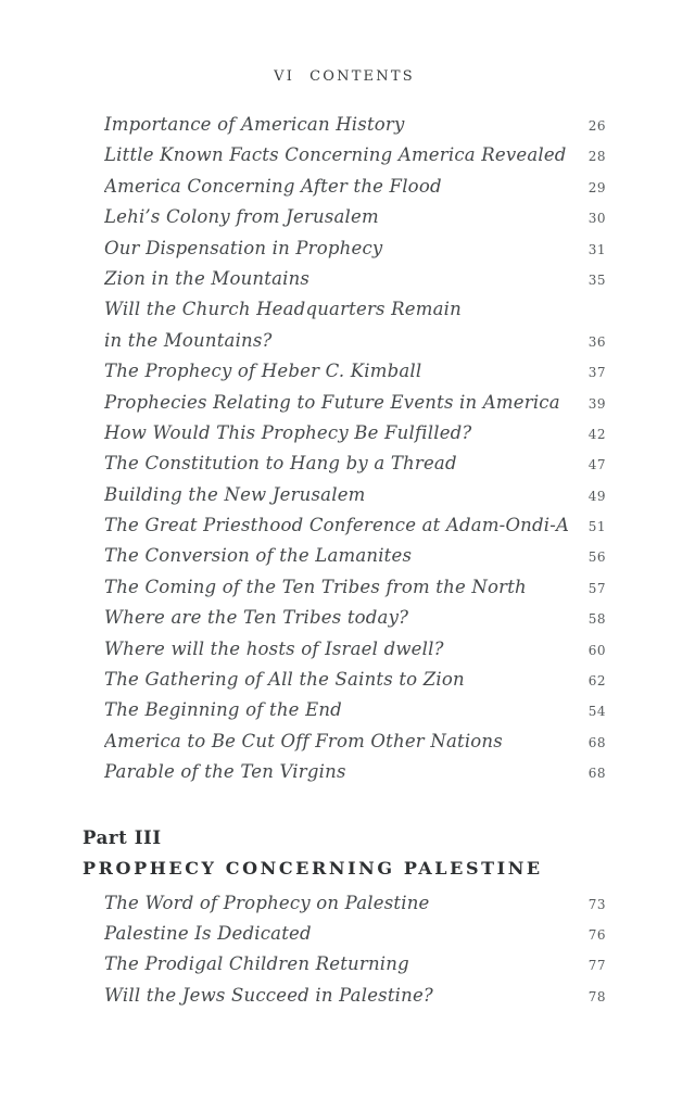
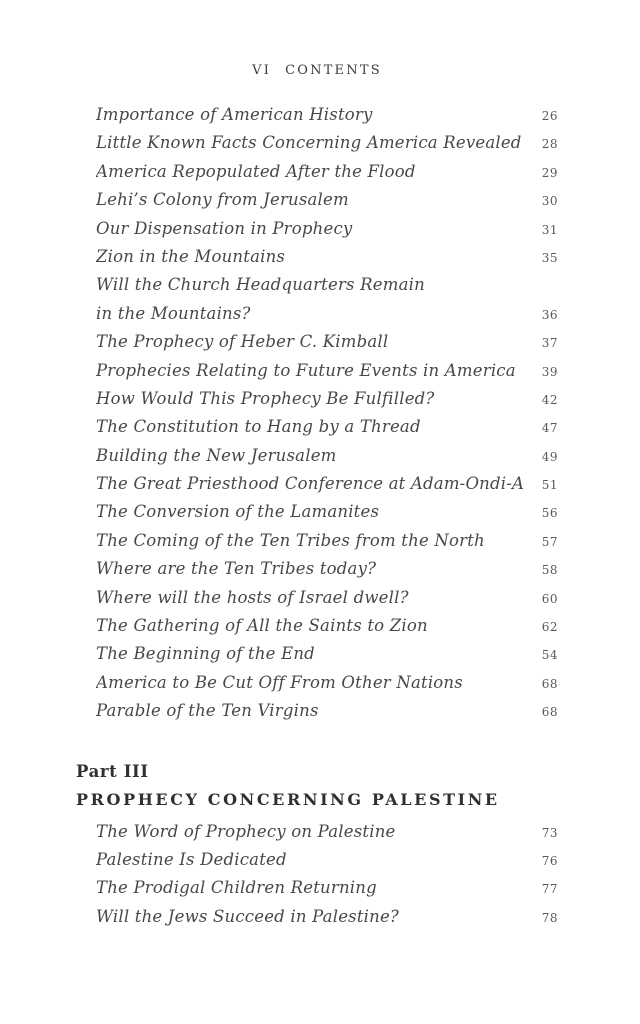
  VI CONTENTS
  Importance of American History
  26
  Little Known Facts Concerning America Revealed
  28
- America Concerning After the Flood
+ America Repopulated After the Flood
  29
  Lehi’s Colony from Jerusalem
  30
  Our Dispensation in Prophecy
  31
  Zion in the Mountains
  35
  Will the Church Headquarters Remain
  in the Mountains?
  36
  The Prophecy of Heber C. Kimball
  37
  Prophecies Relating to Future Events in America
  39
  How Would This Prophecy Be Fulfilled?
  42
  The Constitution to Hang by a Thread
  47
  Building the New Jerusalem
  49
  The Great Priesthood Conference at Adam-Ondi-A
  51
  The Conversion of the Lamanites
  56
  The Coming of the Ten Tribes from the North
  57
  Where are the Ten Tribes today?
  58
  Where will the hosts of Israel dwell?
  60
  The Gathering of All the Saints to Zion
  62
  The Beginning of the End
  54
  America to Be Cut Off From Other Nations
  68
  Parable of the Ten Virgins
  68
  Part III
  PROPHECY CONCERNING PALESTINE
  The Word of Prophecy on Palestine
  73
  Palestine Is Dedicated
  76
  The Prodigal Children Returning
  77
  Will the Jews Succeed in Palestine?
  78
